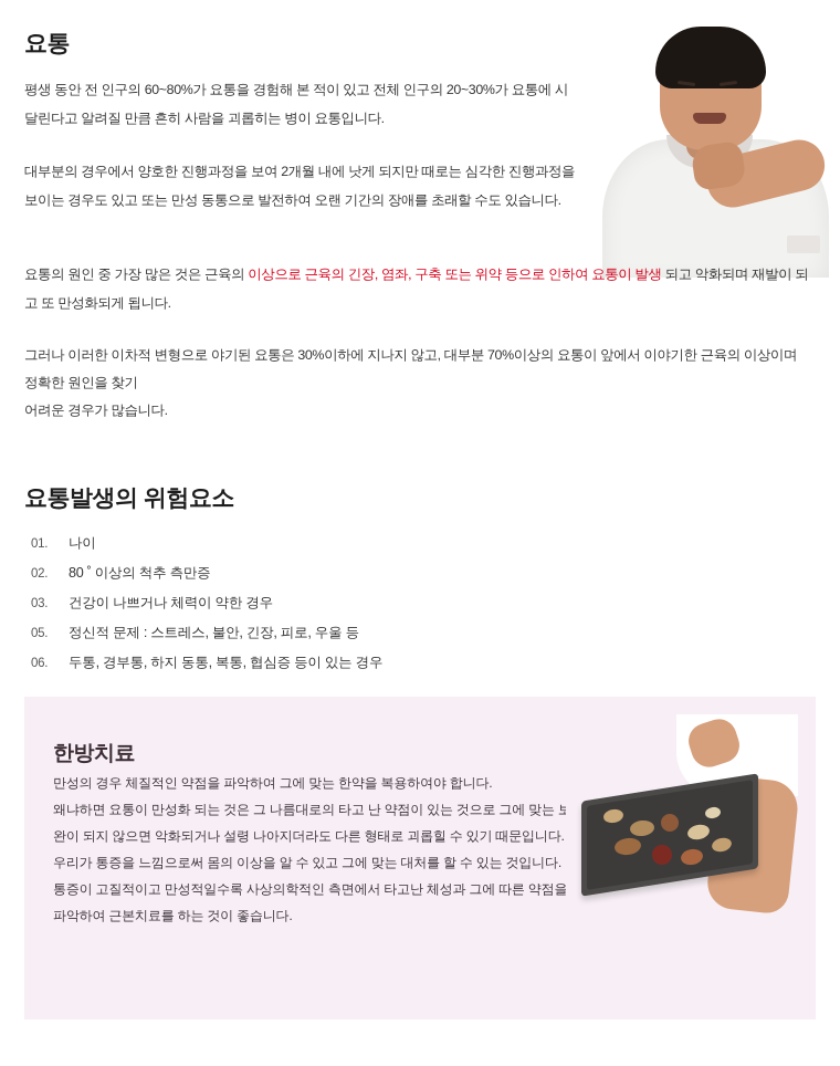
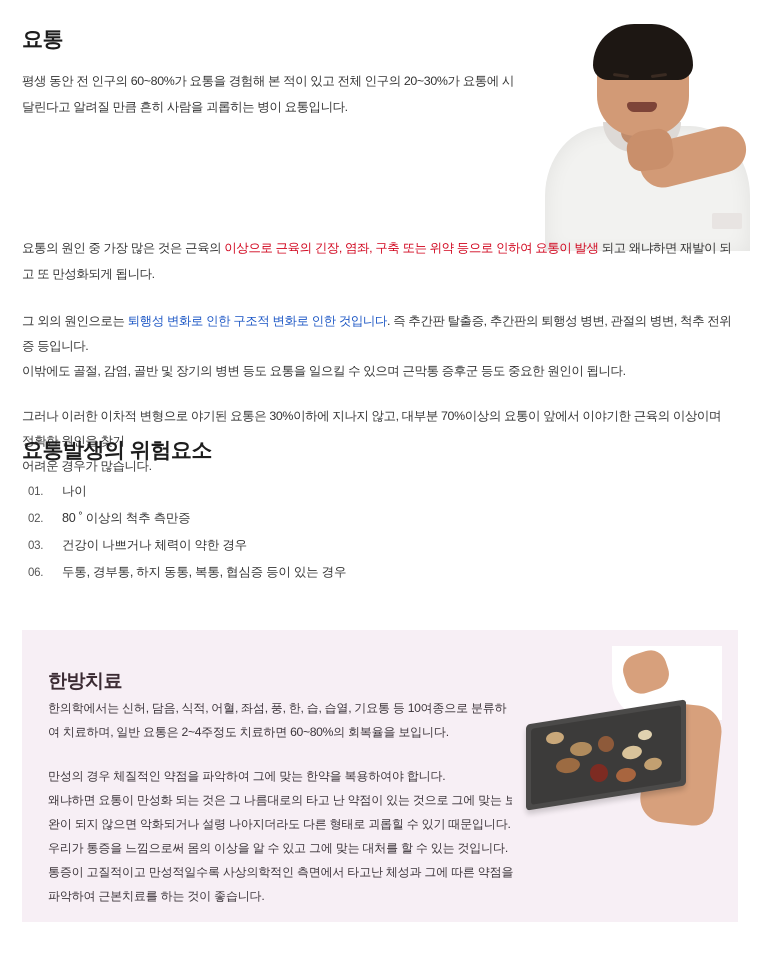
  요통
  평생 동안 전 인구의 60~80%가 요통을 경험해 본 적이 있고 전체 인구의 20~30%가 요통에 시달린다고 알려질 만큼 흔히 사람을 괴롭히는 병이 요통입니다.
- 대부분의 경우에서 양호한 진행과정을 보여 2개월 내에 낫게 되지만 때로는 심각한 진행과정을 보이는 경우도 있고 또는 만성 동통으로 발전하여 오랜 기간의 장애를 초래할 수도 있습니다.
- 요통의 원인 중 가장 많은 것은 근육의 이상으로 근육의 긴장, 염좌, 구축 또는 위약 등으로 인하여 요통이 발생 되고 악화되며 재발이 되고 또 만성화되게 됩니다.
+ 요통의 원인 중 가장 많은 것은 근육의 이상으로 근육의 긴장, 염좌, 구축 또는 위약 등으로 인하여 요통이 발생 되고 왜냐하면 재발이 되고 또 만성화되게 됩니다.
+ 그 외의 원인으로는 퇴행성 변화로 인한 구조적 변화로 인한 것입니다. 즉 추간판 탈출증, 추간판의 퇴행성 병변, 관절의 병변, 척추 전위증 등입니다.
+ 이밖에도 골절, 감염, 골반 및 장기의 병변 등도 요통을 일으킬 수 있으며 근막통 증후군 등도 중요한 원인이 됩니다.
  그러나 이러한 이차적 변형으로 야기된 요통은 30%이하에 지나지 않고, 대부분 70%이상의 요통이 앞에서 이야기한 근육의 이상이며 정확한 원인을 찾기
  어려운 경우가 많습니다.
  요통발생의 위험요소
  01.
  나이
  02.
  80 ˚ 이상의 척추 측만증
  03.
  건강이 나쁘거나 체력이 약한 경우
- 05.
- 정신적 문제 : 스트레스, 불안, 긴장, 피로, 우울 등
  06.
  두통, 경부통, 하지 동통, 복통, 협심증 등이 있는 경우
  한방치료
+ 한의학에서는 신허, 담음, 식적, 어혈, 좌섬, 풍, 한, 습, 습열, 기요통 등 10여종으로 분류하여 치료하며, 일반 요통은 2~4주정도 치료하면 60~80%의 회복율을 보입니다.
  만성의 경우 체질적인 약점을 파악하여 그에 맞는 한약을 복용하여야 합니다.
  왜냐하면 요통이 만성화 되는 것은 그 나름대로의 타고 난 약점이 있는 것으로 그에 맞는 보완이 되지 않으면 악화되거나 설령 나아지더라도 다른 형태로 괴롭힐 수 있기 때문입니다.
  우리가 통증을 느낌으로써 몸의 이상을 알 수 있고 그에 맞는 대처를 할 수 있는 것입니다.
  통증이 고질적이고 만성적일수록 사상의학적인 측면에서 타고난 체성과 그에 따른 약점을 파악하여 근본치료를 하는 것이 좋습니다.
